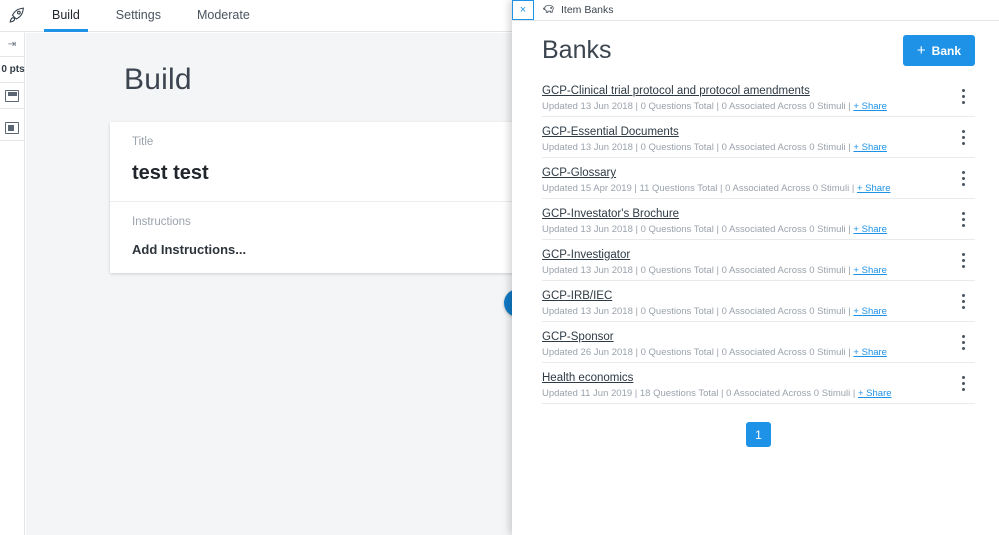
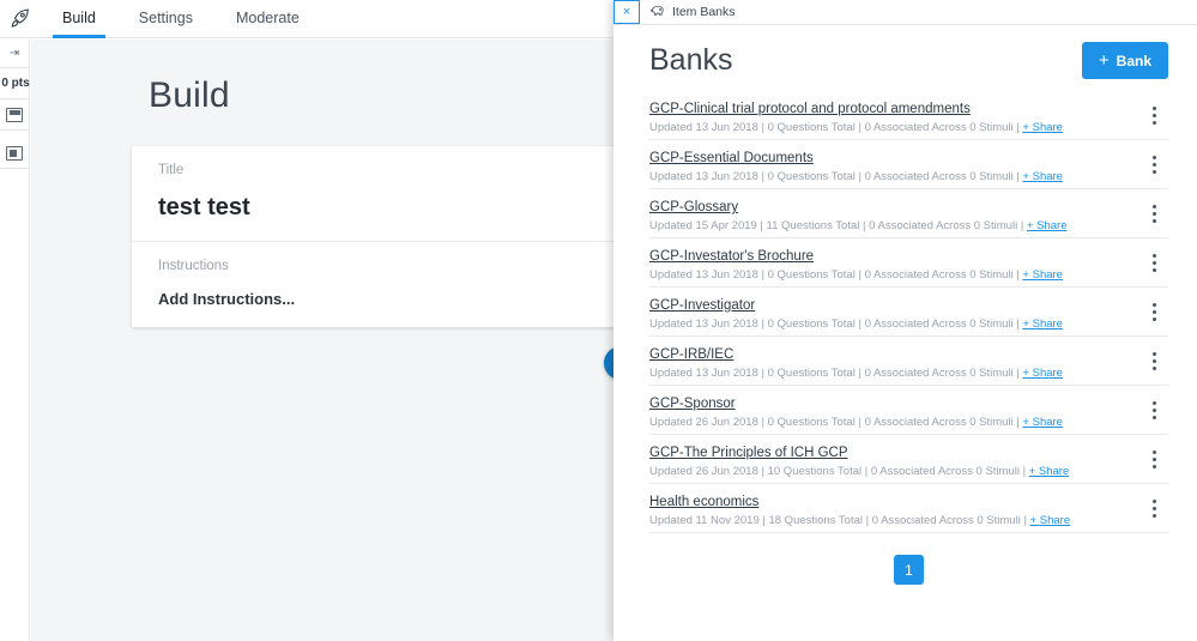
  Build
  Settings
  Moderate
  ⇥
  0 pts
  Build
  Title
  test test
  Instructions
  Add Instructions...
  ×
  Item Banks
  Banks
  +
  Bank
  GCP-Clinical trial protocol and protocol amendments
  Updated 13 Jun 2018 | 0 Questions Total | 0 Associated Across 0 Stimuli | + Share
  GCP-Essential Documents
  Updated 13 Jun 2018 | 0 Questions Total | 0 Associated Across 0 Stimuli | + Share
  GCP-Glossary
  Updated 15 Apr 2019 | 11 Questions Total | 0 Associated Across 0 Stimuli | + Share
  GCP-Investator's Brochure
  Updated 13 Jun 2018 | 0 Questions Total | 0 Associated Across 0 Stimuli | + Share
  GCP-Investigator
  Updated 13 Jun 2018 | 0 Questions Total | 0 Associated Across 0 Stimuli | + Share
  GCP-IRB/IEC
  Updated 13 Jun 2018 | 0 Questions Total | 0 Associated Across 0 Stimuli | + Share
  GCP-Sponsor
  Updated 26 Jun 2018 | 0 Questions Total | 0 Associated Across 0 Stimuli | + Share
+ GCP-The Principles of ICH GCP
+ Updated 26 Jun 2018 | 10 Questions Total | 0 Associated Across 0 Stimuli | + Share
  Health economics
- Updated 11 Jun 2019 | 18 Questions Total | 0 Associated Across 0 Stimuli | + Share
+ Updated 11 Nov 2019 | 18 Questions Total | 0 Associated Across 0 Stimuli | + Share
  1
